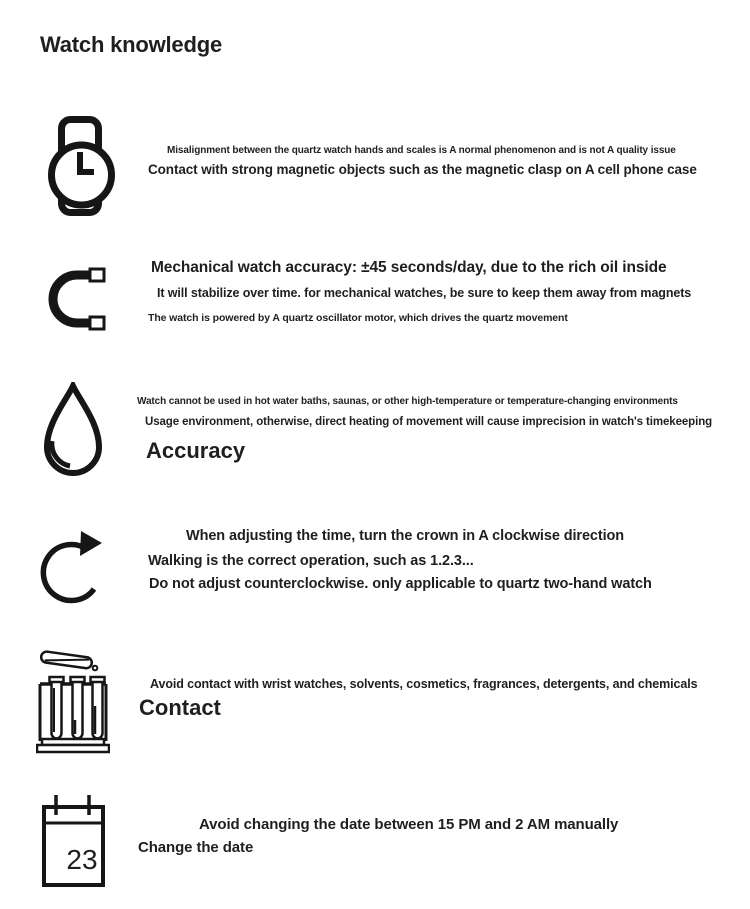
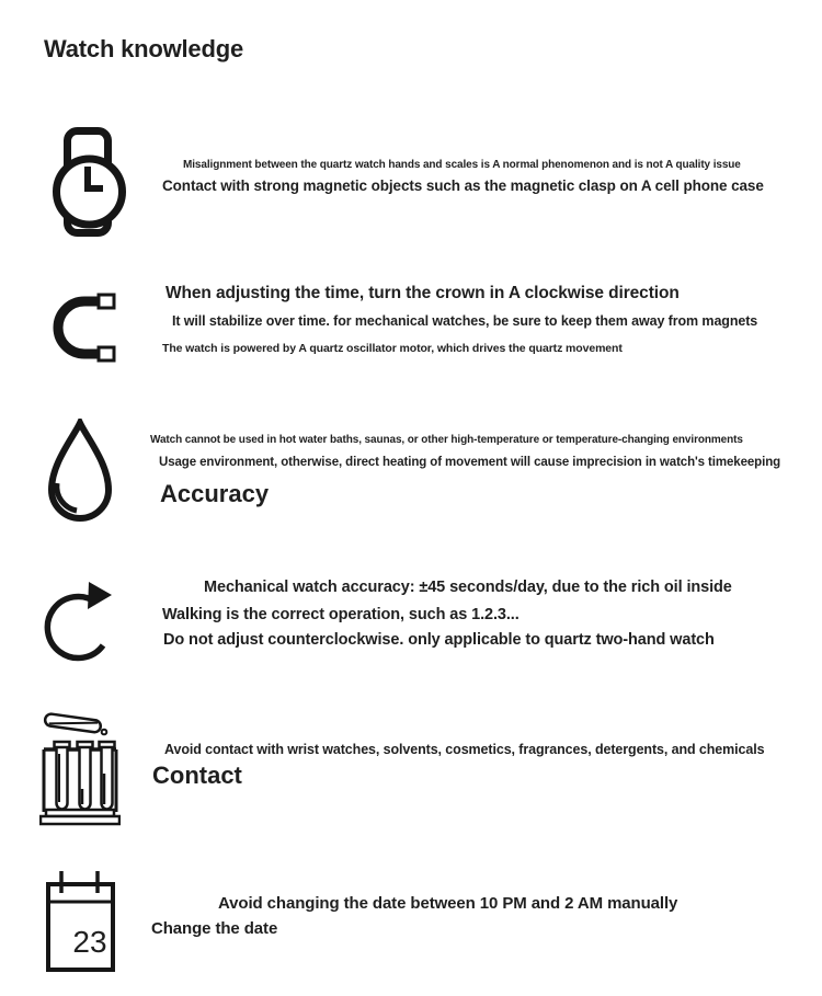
  Watch knowledge
  Misalignment between the quartz watch hands and scales is A normal phenomenon and is not A quality issue
  Contact with strong magnetic objects such as the magnetic clasp on A cell phone case
- Mechanical watch accuracy: ±45 seconds/day, due to the rich oil inside
+ When adjusting the time, turn the crown in A clockwise direction
  It will stabilize over time. for mechanical watches, be sure to keep them away from magnets
  The watch is powered by A quartz oscillator motor, which drives the quartz movement
  Watch cannot be used in hot water baths, saunas, or other high-temperature or temperature-changing environments
  Usage environment, otherwise, direct heating of movement will cause imprecision in watch's timekeeping
  Accuracy
- When adjusting the time, turn the crown in A clockwise direction
+ Mechanical watch accuracy: ±45 seconds/day, due to the rich oil inside
  Walking is the correct operation, such as 1.2.3...
  Do not adjust counterclockwise. only applicable to quartz two-hand watch
  Avoid contact with wrist watches, solvents, cosmetics, fragrances, detergents, and chemicals
  Contact
  23
- Avoid changing the date between 15 PM and 2 AM manually
+ Avoid changing the date between 10 PM and 2 AM manually
  Change the date
